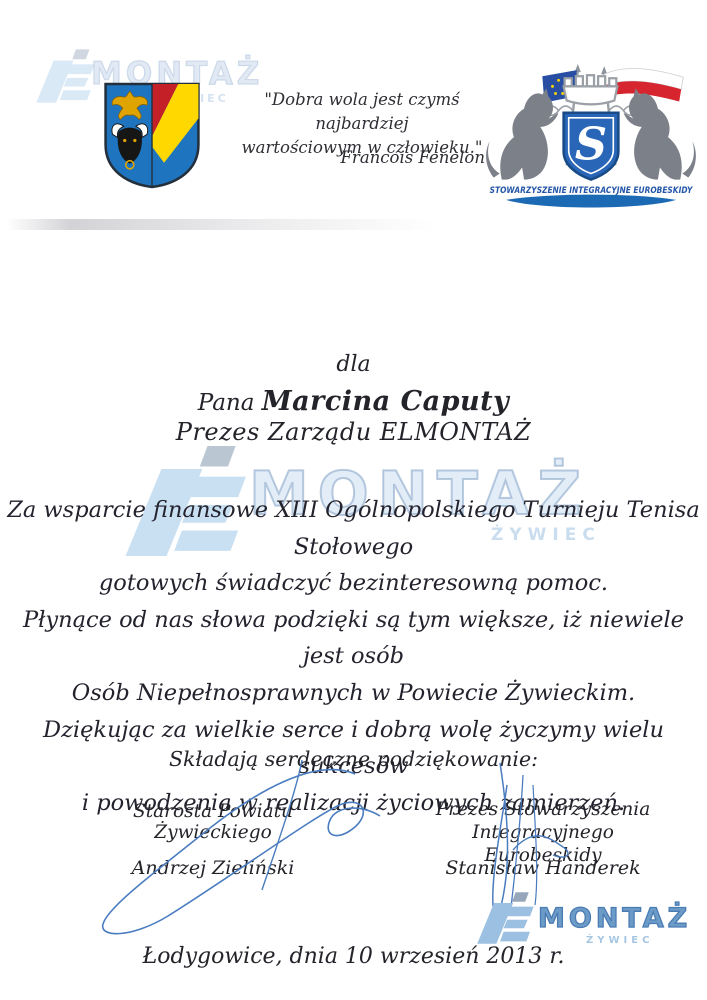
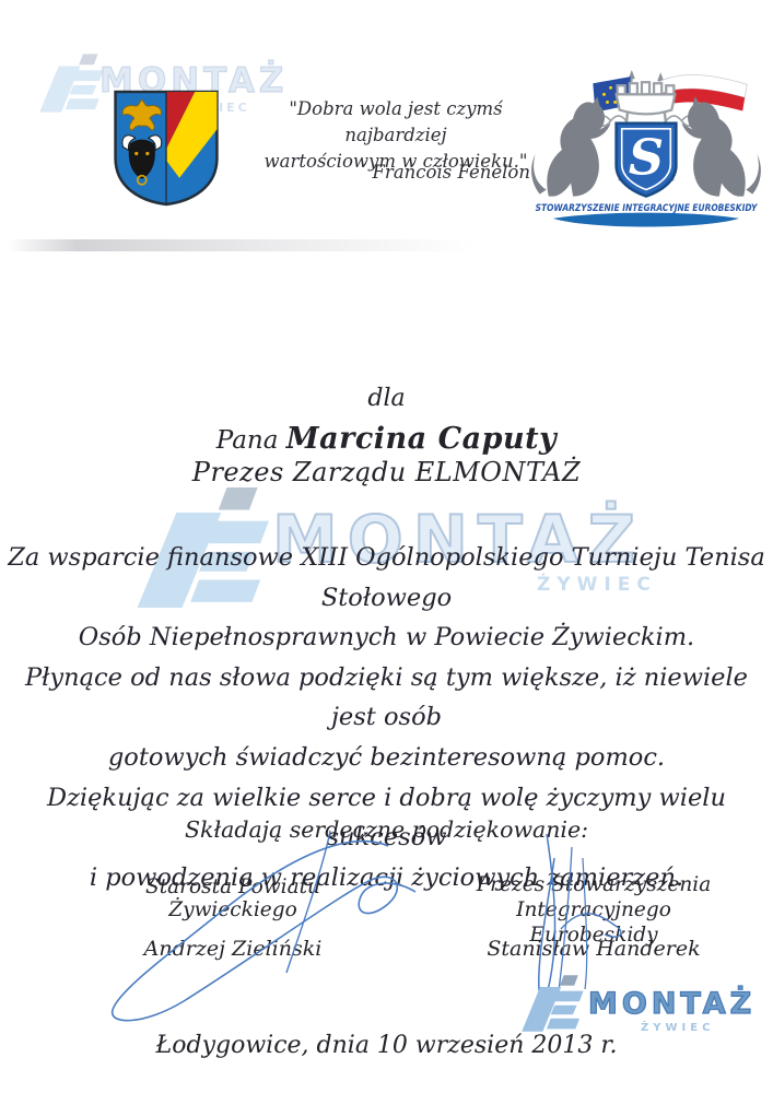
  MONTAŻ
  "Dobra wola jest czymś najbardziej
  wartościowym w człowieku."
  Francois Fenelon
  S
  STOWARZYSZENIE INTEGRACYJNE EUROBESKIDY
  dla
  Pana Marcina Caputy
  Prezes Zarządu ELMONTAŻ
  MONTAŻ
  ŻYWIEC
  Za wsparcie finansowe XIII Ogólnopolskiego Turnieju Tenisa Stołowego
- gotowych świadczyć bezinteresowną pomoc.
+ Osób Niepełnosprawnych w Powiecie Żywieckim.
  Płynące od nas słowa podzięki są tym większe, iż niewiele jest osób
- Osób Niepełnosprawnych w Powiecie Żywieckim.
+ gotowych świadczyć bezinteresowną pomoc.
  Dziękując za wielkie serce i dobrą wolę życzymy wielu sukcesów
  i powodzenia w realizaji życiowych zamierzeń.
  Składają serdeczne podziękowanie:
  Starosta Powiatu Żywickiego
  Prezes Sowarzyszenia Integrcyjnego
  Eurobesidy
  Andrzej Zieliński
  Stanisław Handerek
  MONTAŻ
  ŻYWIEC
  Łodygowice, dnia 10 wrzesień 2013 r.
